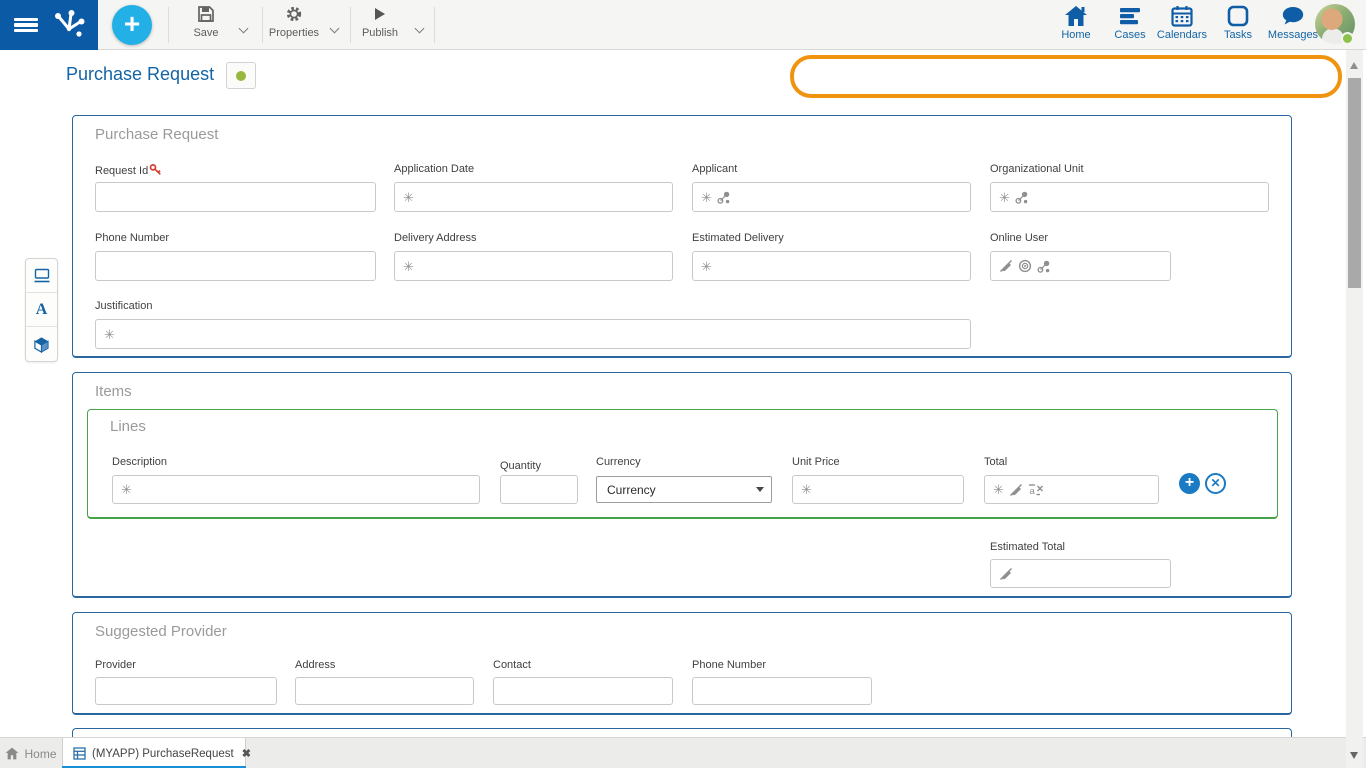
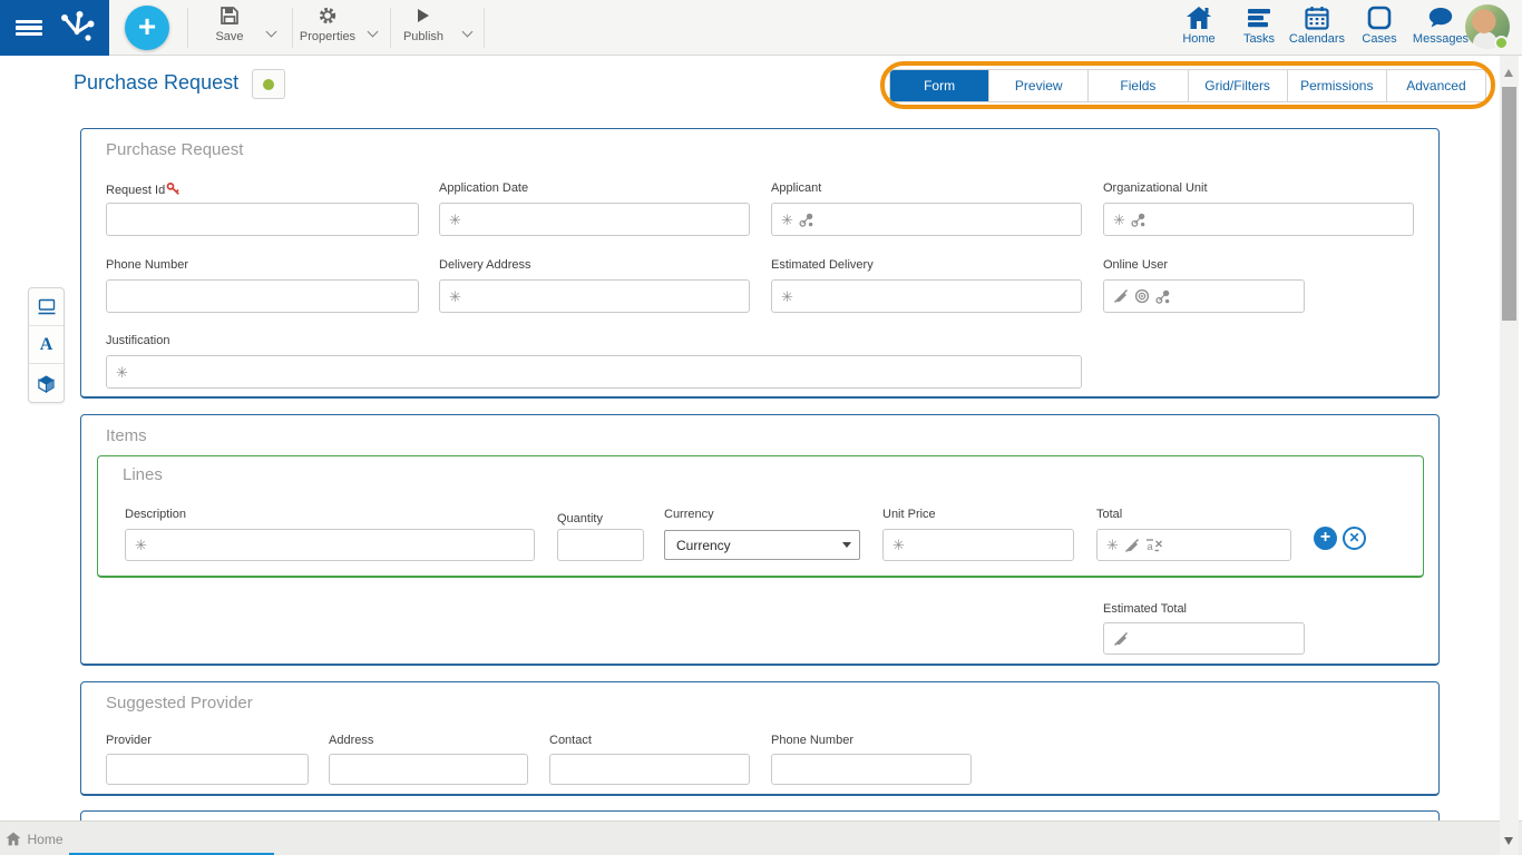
  +
  Save
  Properties
  Publish
  Home
- Cases
+ Tasks
  Calendars
- Tasks
+ Cases
  Messages
  Purchase Request
+ Form
+ Preview
+ Fields
+ Grid/Filters
+ Permissions
+ Advanced
  Purchase Request
  Request Id
  Application Date
  Applicant
  Organizational Unit
  ✳
  ✳
  ✳
  Phone Number
  Delivery Address
  Estimated Delivery
  Online User
  ✳
  ✳
  Justification
  ✳
  Items
  Lines
  Description
  Quantity
  Currency
  Unit Price
  Total
  ✳
  Currency
  ✳
  ✳
  a
  +
  ✕
  Estimated Total
  Suggested Provider
  Provider
  Address
  Contact
  Phone Number
  A
  Home
- (MYAPP) PurchaseRequest
- ✖
